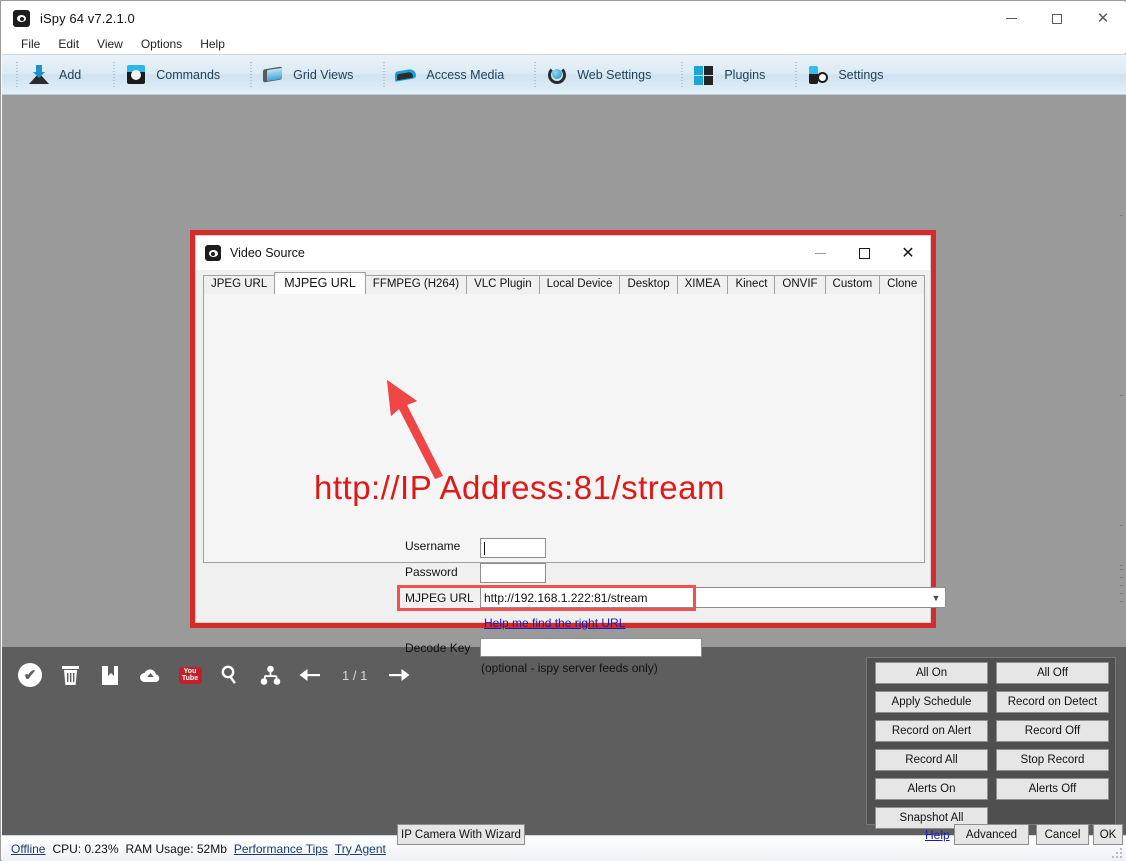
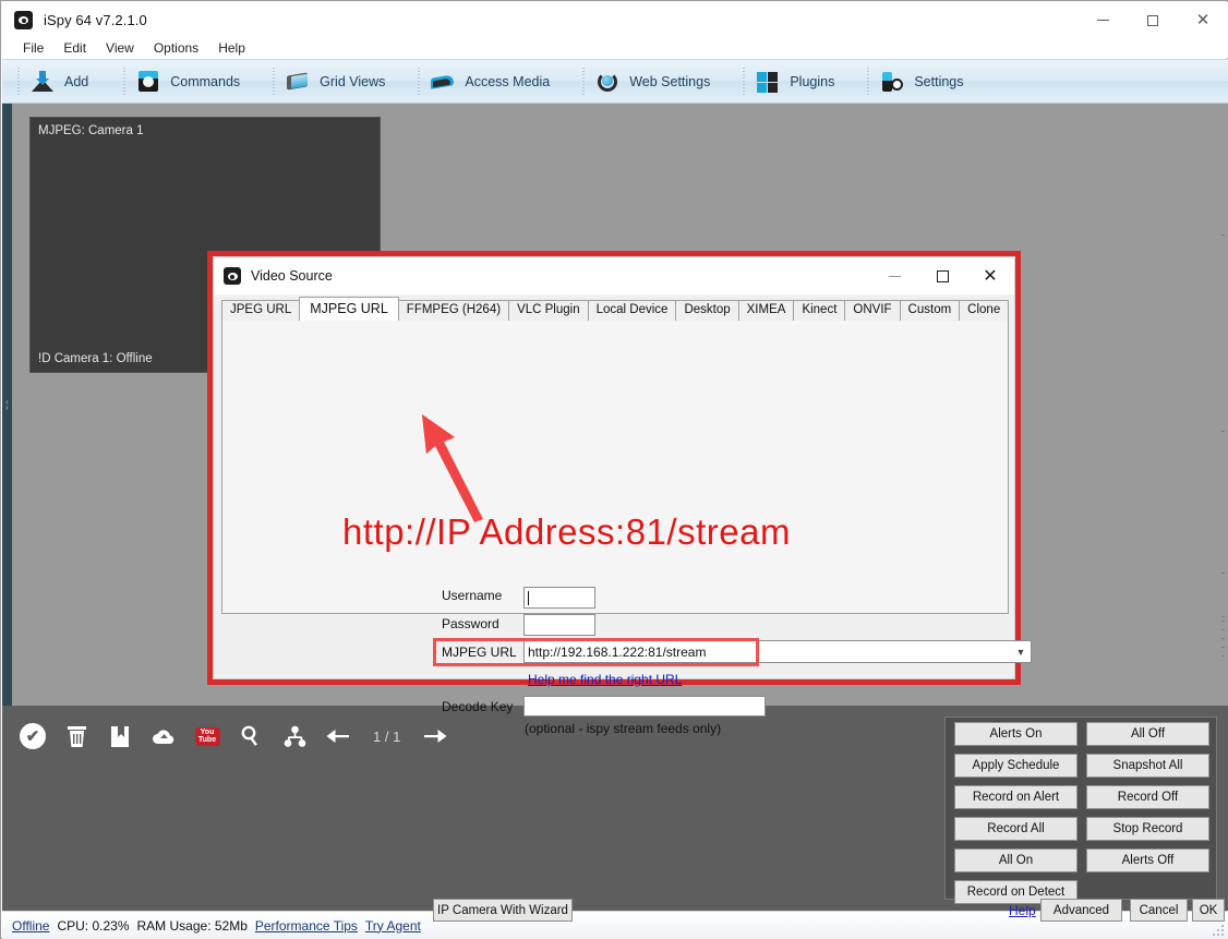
  iSpy 64 v7.2.1.0
  ✕
  File
  Edit
  View
  Options
  Help
  Add
  Commands
  Grid Views
  Access Media
  Web Settings
  Plugins
  Settings
+ ‹
+ ›
+ MJPEG: Camera 1
+ !D Camera 1: Offline
  ✔
  1 / 1
- All On
+ Alerts On
  All Off
  Apply Schedule
- Record on Detect
+ Snapshot All
  Record on Alert
  Record Off
  Record All
  Stop Record
- Alerts On
+ All On
  Alerts Off
- Snapshot All
+ Record on Detect
  Offline
  CPU: 0.23%
  RAM Usage: 52Mb
  Performance Tips
  Try Agent
  Video Source
  ✕
  JPEG URL
  MJPEG URL
  FFMPEG (H264)
  VLC Plugin
  Local Device
  Desktop
  XIMEA
  Kinect
  ONVIF
  Custom
  Clone
  Username
  Password
  MJPEG URL
  http://192.168.1.222:81/stream
  ▼
  Help me find the right URL
  Decode Key
- (optional - ispy server feeds only)
+ (optional - ispy stream feeds only)
  IP Camera With Wizard
  Help
  Advanced
  Cancel
  OK
  http://IP Address:81/stream
